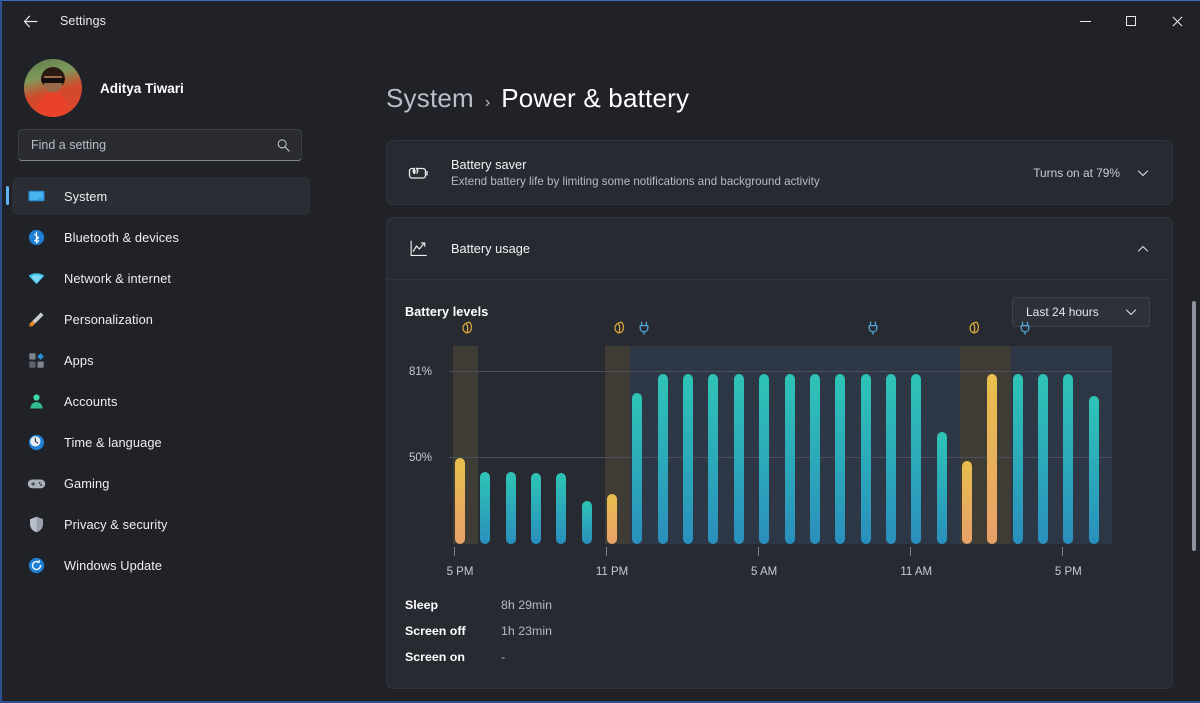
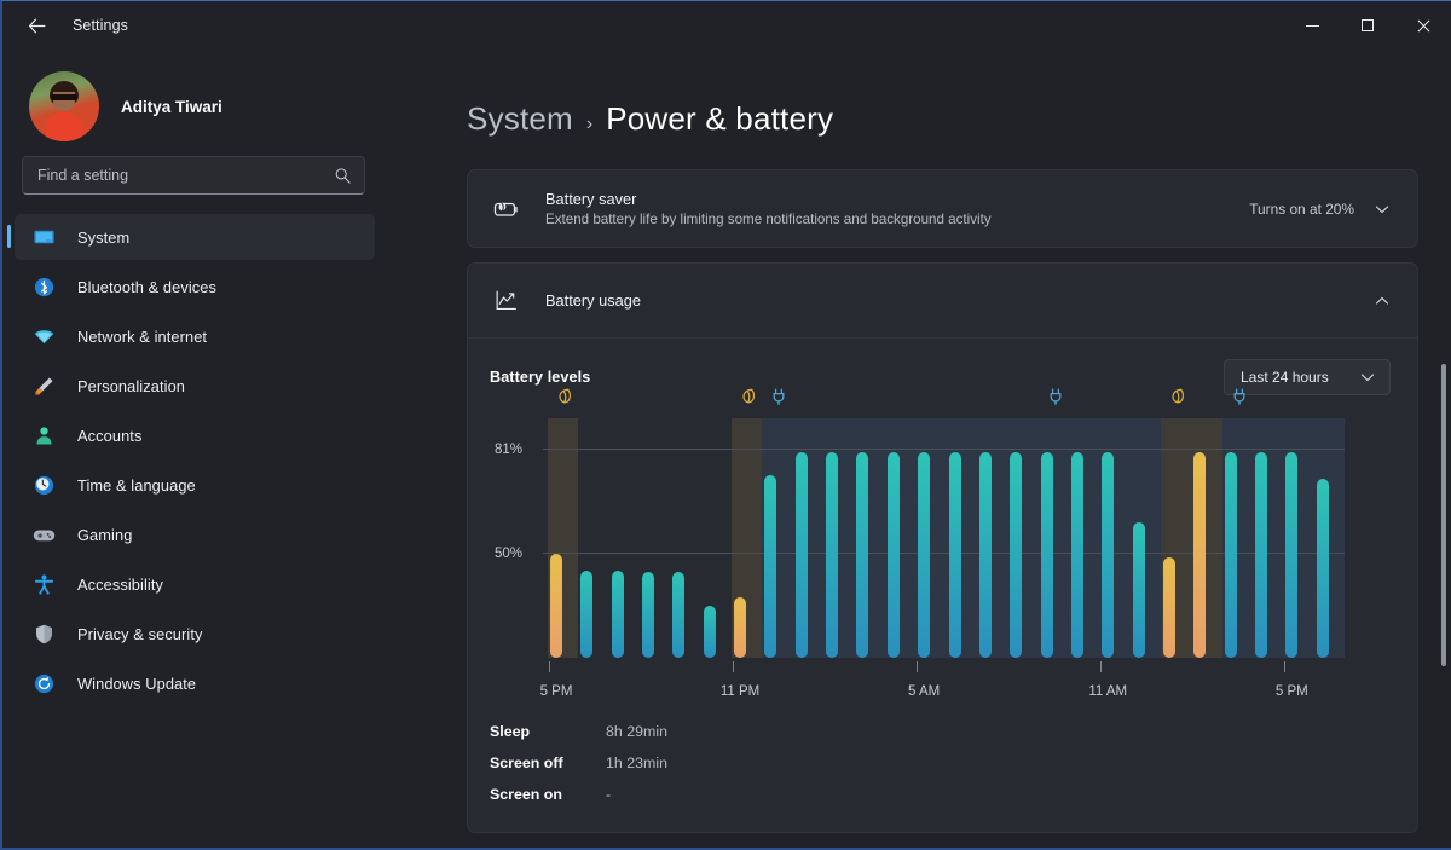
  Settings
  Aditya Tiwari
  Find a setting
  System
  Bluetooth & devices
  Network & internet
  Personalization
- Apps
  Accounts
  Time & language
  Gaming
+ Accessibility
  Privacy & security
  Windows Update
  System
  ›
  Power & battery
  Battery saver
  Extend battery life by limiting some notifications and background activity
- Turns on at 79%
+ Turns on at 20%
  Battery usage
  Battery levels
  Last 24 hours
  50%
  81%
  5 PM
  11 PM
  5 AM
  11 AM
  5 PM
  Sleep
  8h 29min
  Screen off
  1h 23min
  Screen on
  -
